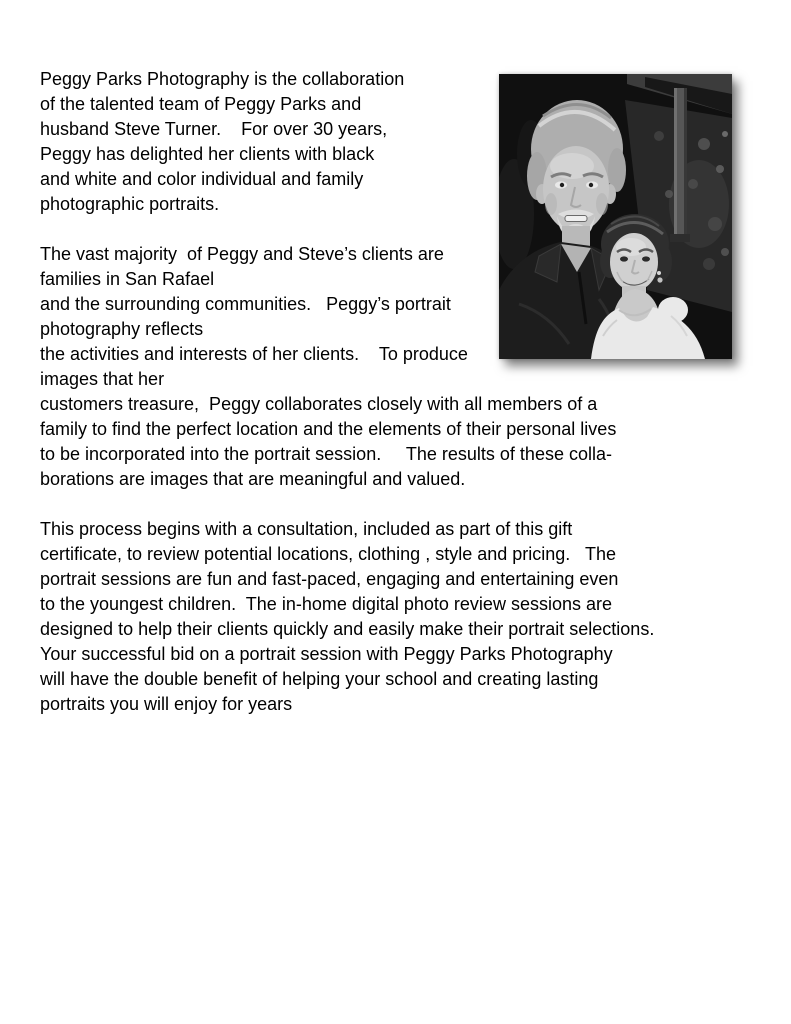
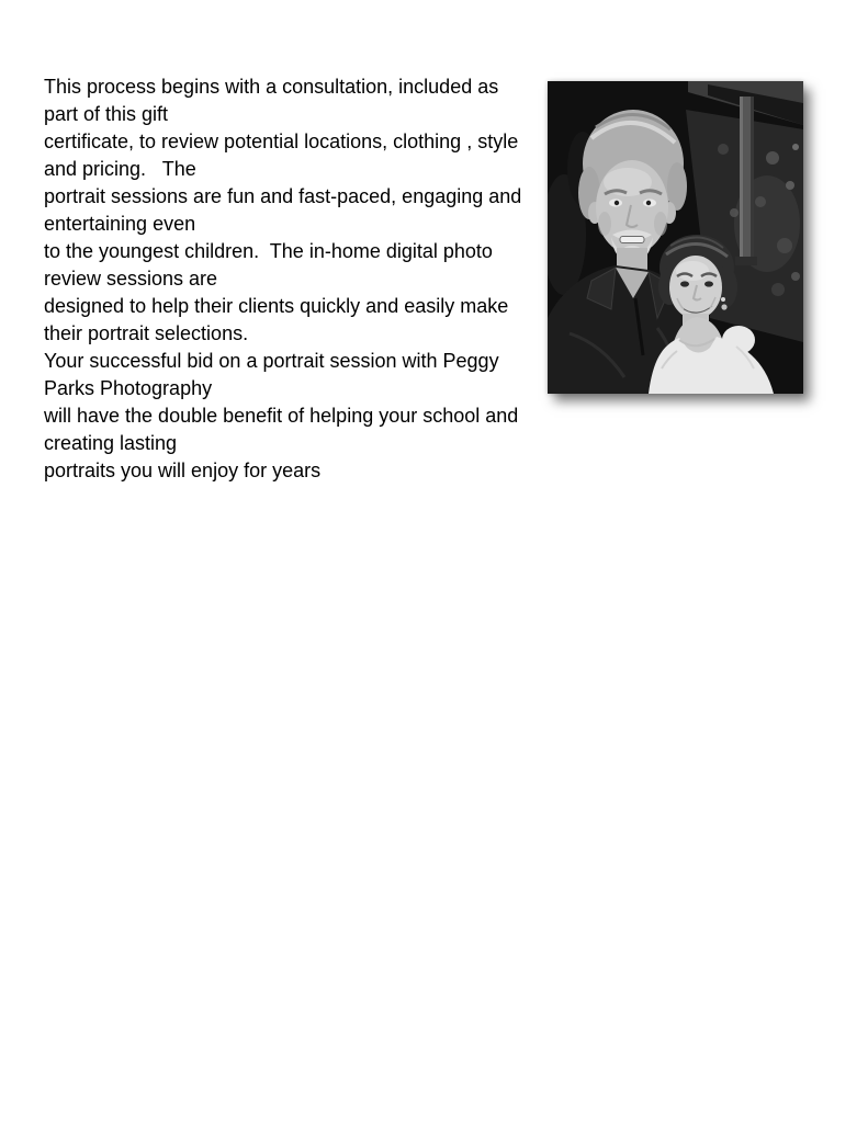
- Peggy Parks Photography is the collaboration
- of the talented team of Peggy Parks and
- husband Steve Turner. For over 30 years,
- Peggy has delighted her clients with black
- and white and color individual and family
- photographic portraits.
- The vast majority of Peggy and Steve’s clients are families in San Rafael
- and the surrounding communities. Peggy’s portrait photography reflects
- the activities and interests of her clients. To produce images that her
- customers treasure, Peggy collaborates closely with all members of a
- family to find the perfect location and the elements of their personal lives
- to be incorporated into the portrait session. The results of these colla-
- borations are images that are meaningful and valued.
  This process begins with a consultation, included as part of this gift
  certificate, to review potential locations, clothing , style and pricing. The
  portrait sessions are fun and fast-paced, engaging and entertaining even
  to the youngest children. The in-home digital photo review sessions are
  designed to help their clients quickly and easily make their portrait selections.
  Your successful bid on a portrait session with Peggy Parks Photography
  will have the double benefit of helping your school and creating lasting
  portraits you will enjoy for years
